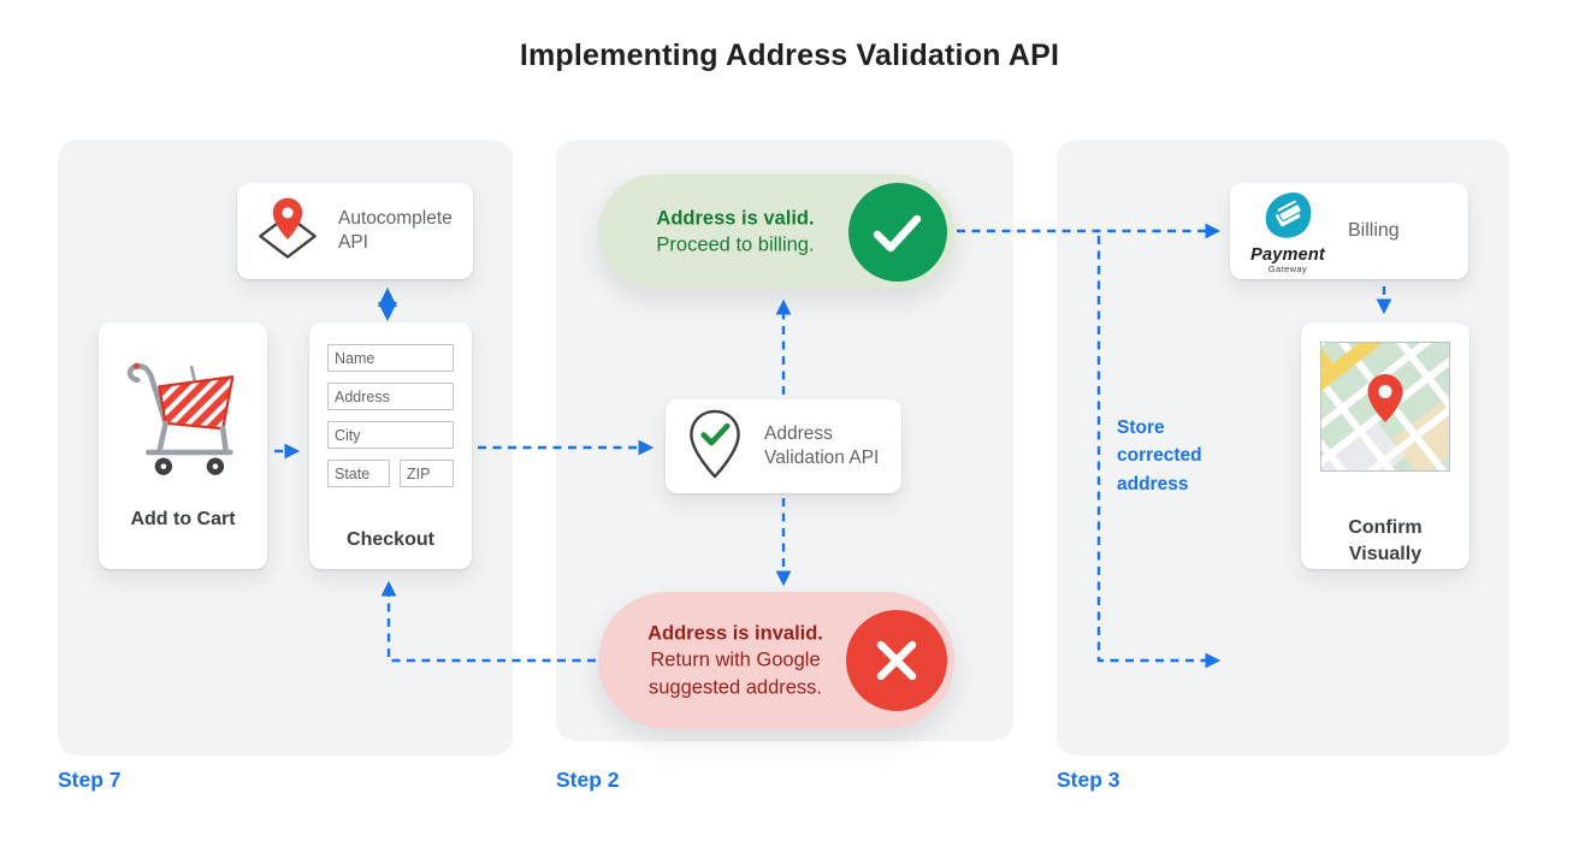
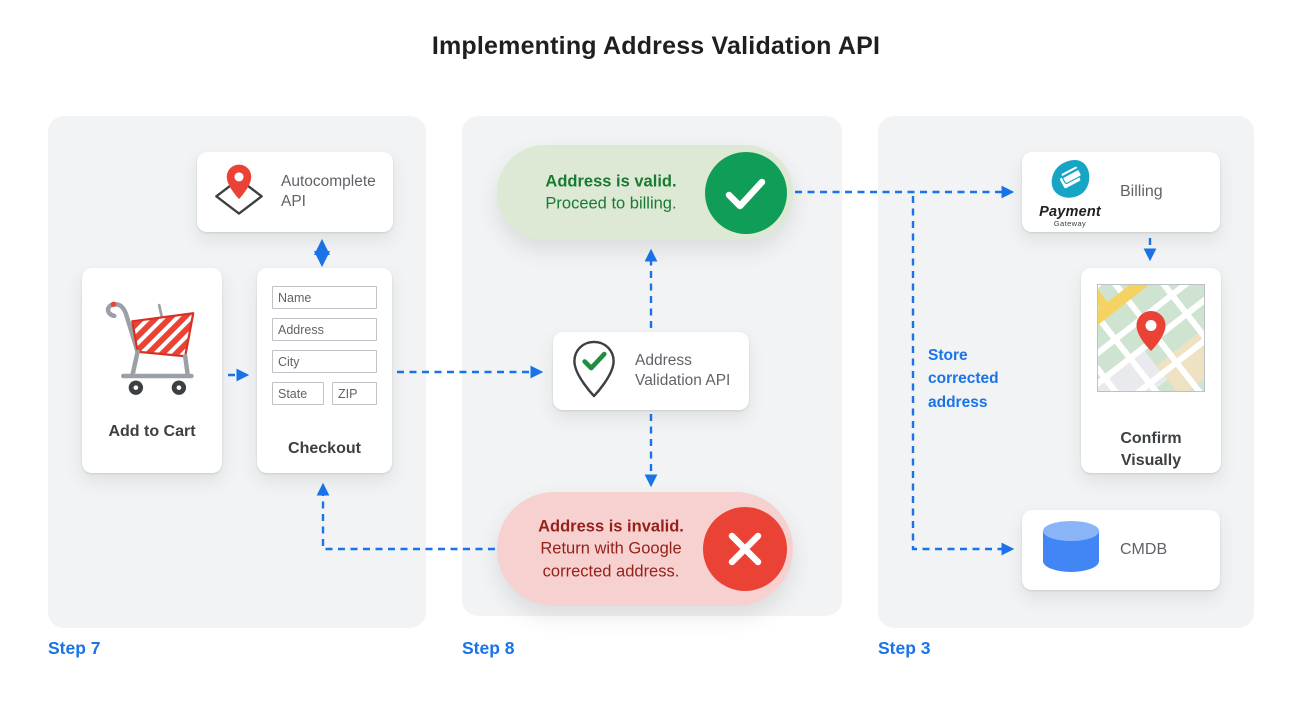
  Implementing Address Validation API
  Autocomplete API
  Add to Cart
  Name
  Address
  City
  State
  ZIP
  Checkout
  Address is valid.
  Proceed to billing.
  Address Validation API
  Address is invalid.
- Return with Google suggested address.
+ Return with Google corrected address.
  Payment
  Gateway
  Billing
  Confirm Visually
+ CMDB
  Store corrected address
  Step 7
- Step 2
+ Step 8
  Step 3
